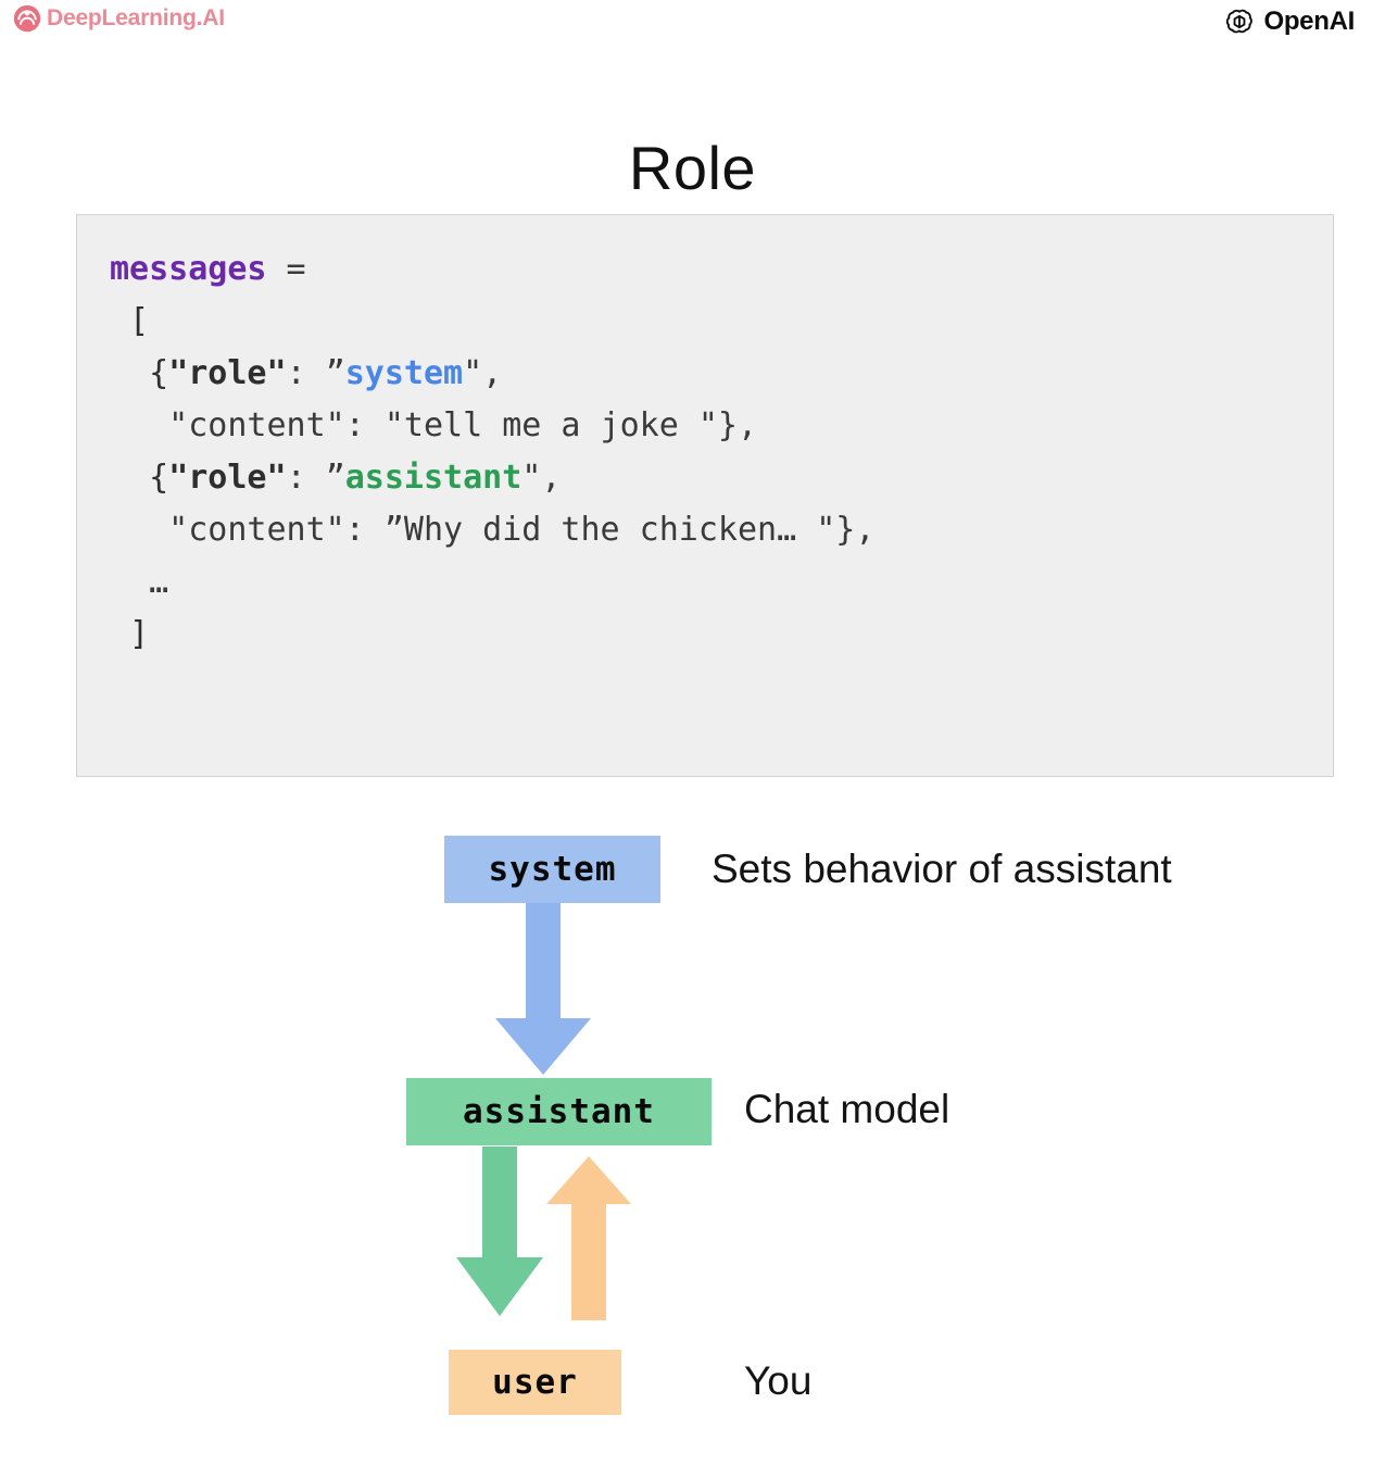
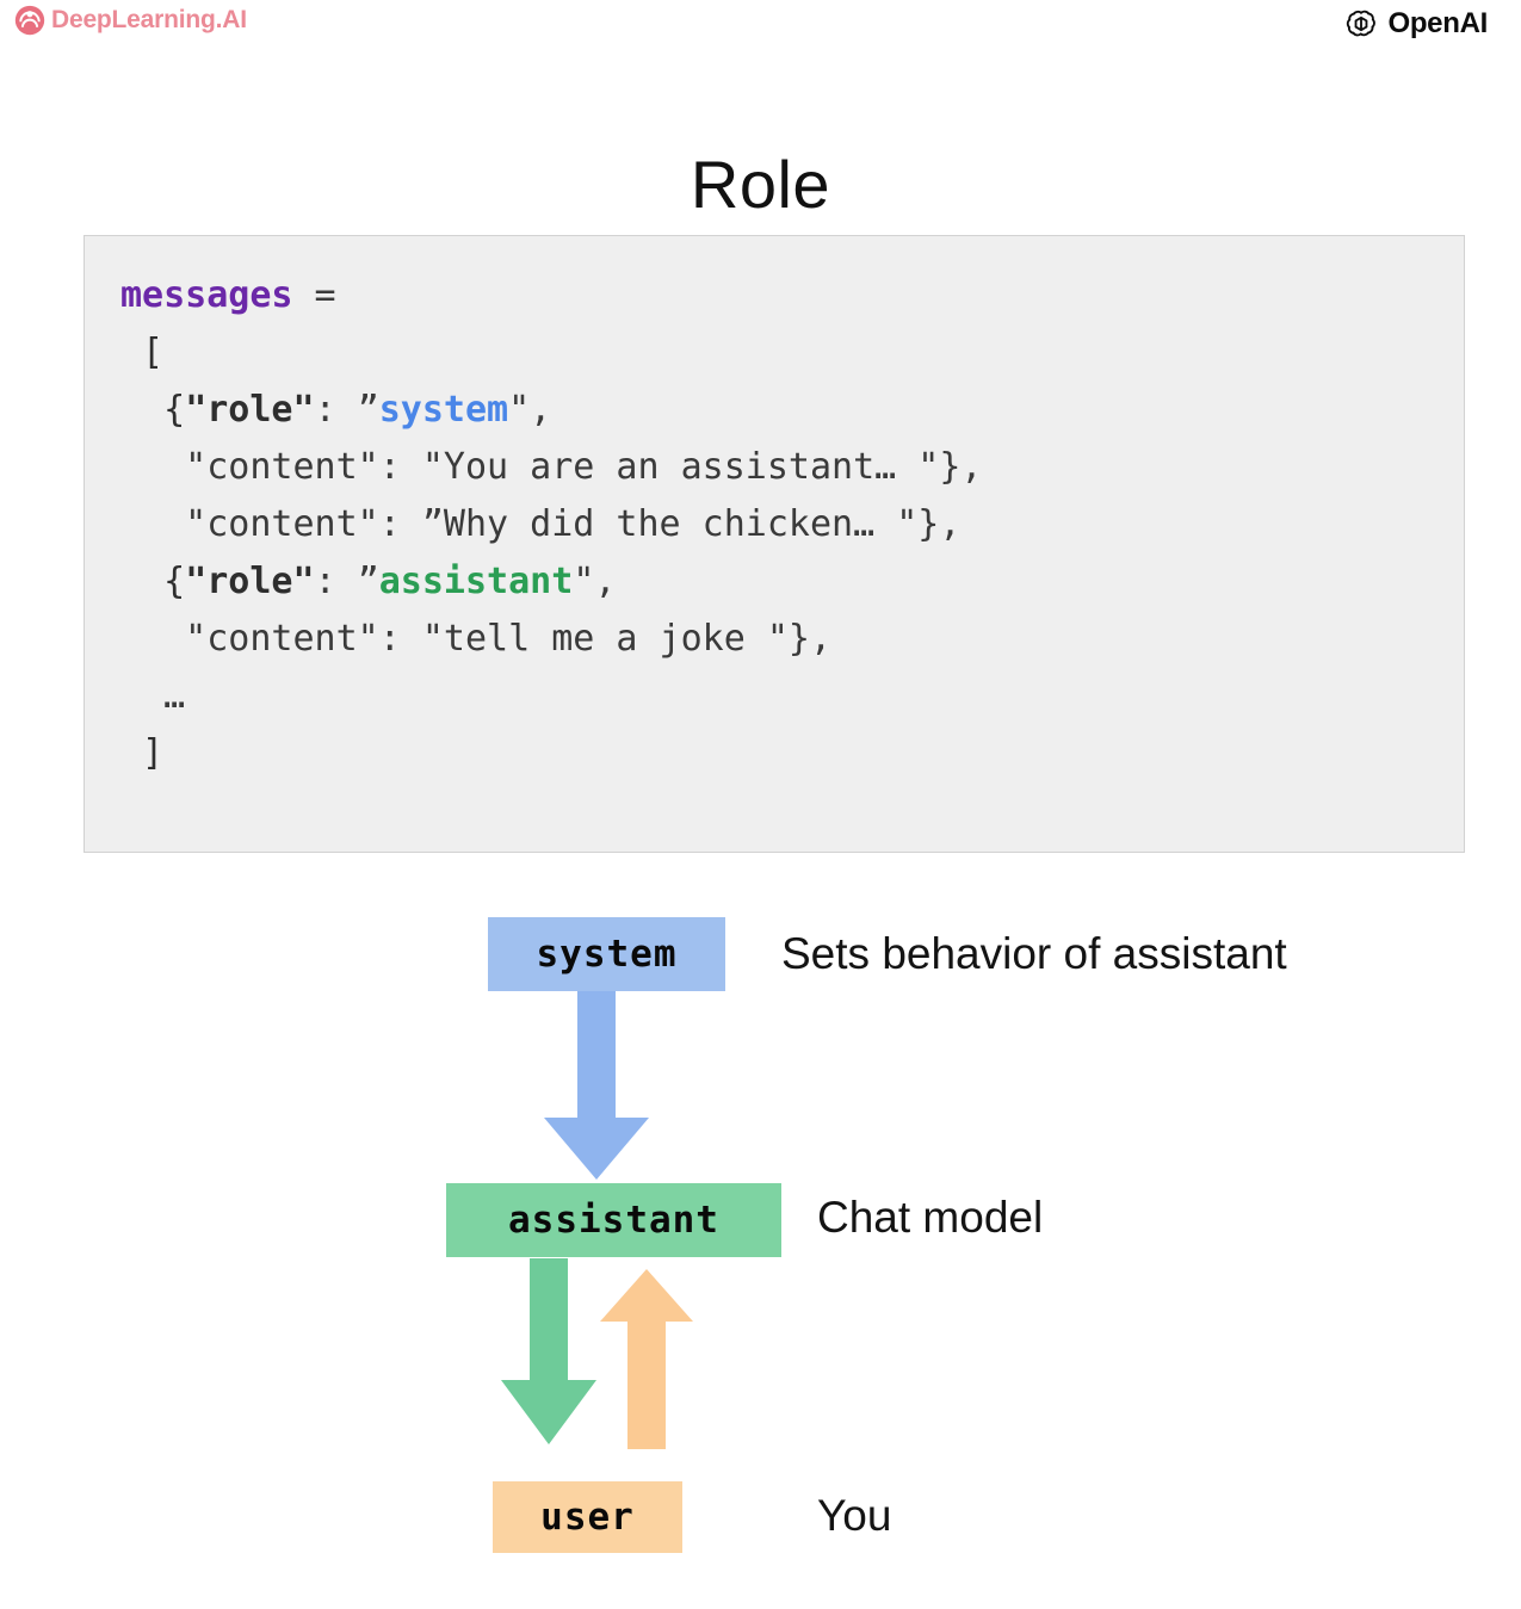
  DeepLearning.AI
  OpenAI
  Role
  messages =
  [
  {"role": ”system",
+ "content": "You are an assistant… "},
- "content": "tell me a joke "},
+ "content": ”Why did the chicken… "},
  {"role": ”assistant",
- "content": ”Why did the chicken… "},
+ "content": "tell me a joke "},
  …
  ]
  system
  Sets behavior of assistant
  assistant
  Chat model
  user
  You
